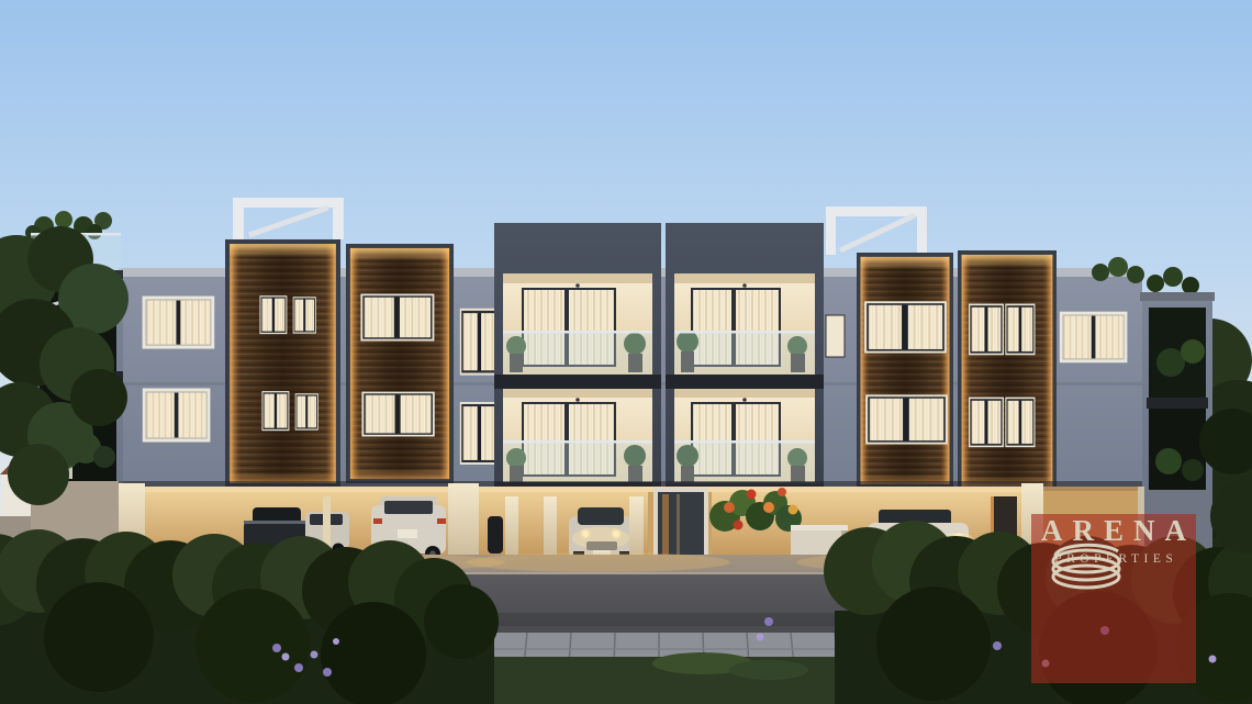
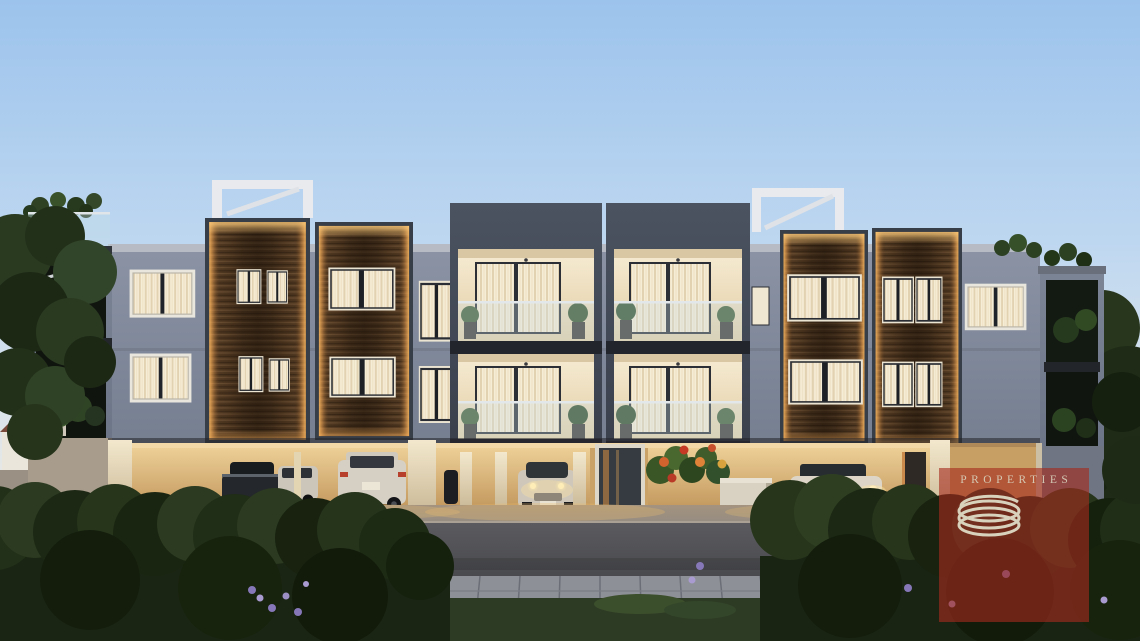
- ARENA
  PROPERTIES
